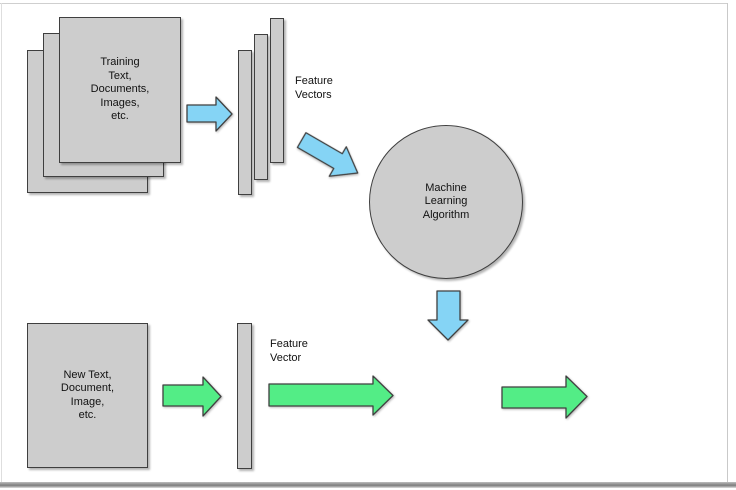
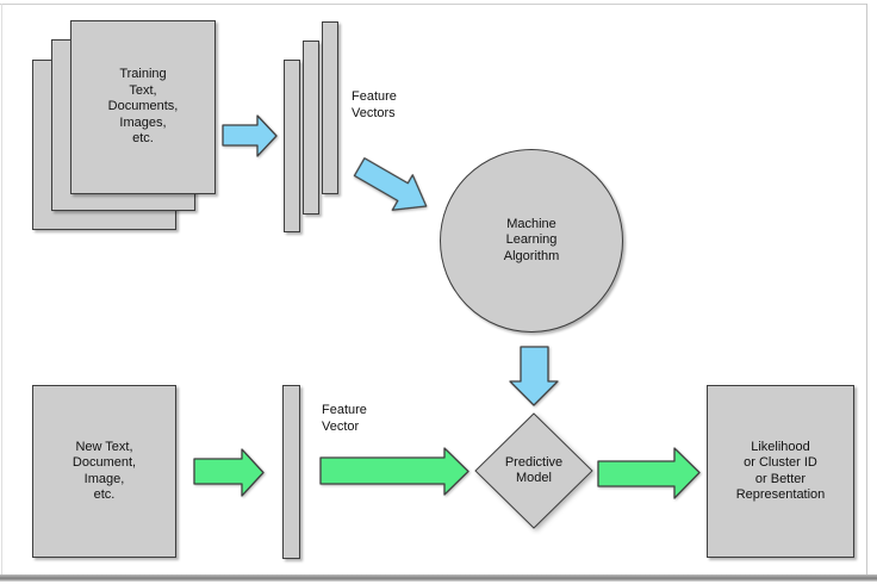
  Training
  Text,
  Documents,
  Images,
  etc.
  Feature
  Vectors
  Machine
  Learning
  Algorithm
  New Text,
  Document,
  Image,
  etc.
  Feature
  Vector
+ Predictive
+ Model
+ Likelihood
+ or Cluster ID
+ or Better
+ Representation
